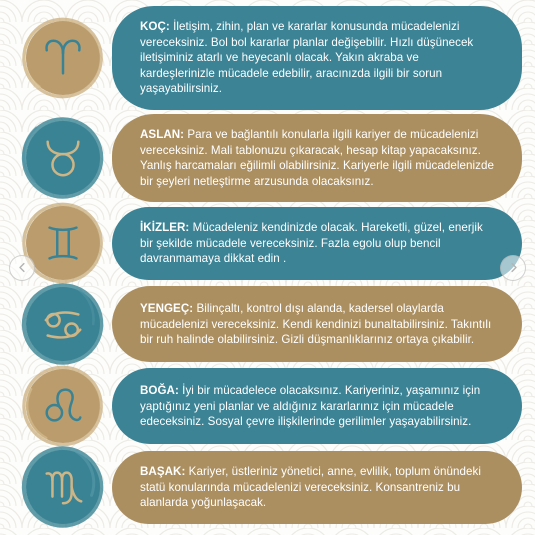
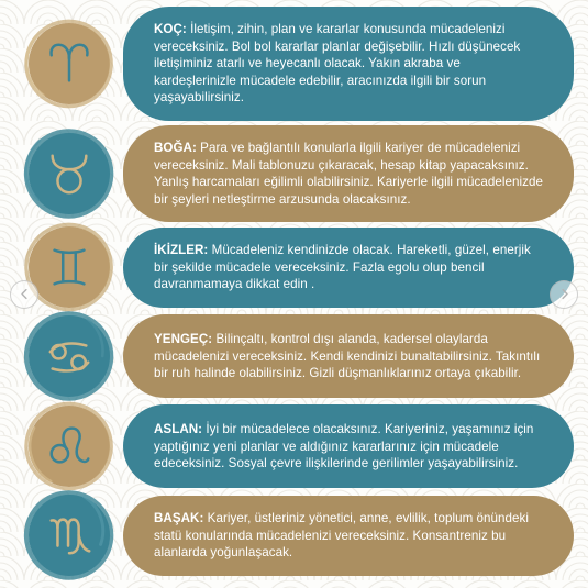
  KOÇ: İletişim, zihin, plan ve kararlar konusunda mücadelenizi vereceksiniz. Bol bol kararlar planlar değişebilir. Hızlı düşünecek iletişiminiz atarlı ve heyecanlı olacak. Yakın akraba ve kardeşlerinizle mücadele edebilir, aracınızda ilgili bir sorun yaşayabilirsiniz.
- ASLAN: Para ve bağlantılı konularla ilgili kariyer de mücadelenizi vereceksiniz. Mali tablonuzu çıkaracak, hesap kitap yapacaksınız. Yanlış harcamaları eğilimli olabilirsiniz. Kariyerle ilgili mücadelenizde bir şeyleri netleştirme arzusunda olacaksınız.
+ BOĞA: Para ve bağlantılı konularla ilgili kariyer de mücadelenizi vereceksiniz. Mali tablonuzu çıkaracak, hesap kitap yapacaksınız. Yanlış harcamaları eğilimli olabilirsiniz. Kariyerle ilgili mücadelenizde bir şeyleri netleştirme arzusunda olacaksınız.
  İKİZLER: Mücadeleniz kendinizde olacak. Hareketli, güzel, enerjik bir şekilde mücadele vereceksiniz. Fazla egolu olup bencil davranmamaya dikkat edin .
  YENGEÇ: Bilinçaltı, kontrol dışı alanda, kadersel olaylarda mücadelenizi vereceksiniz. Kendi kendinizi bunaltabilirsiniz. Takıntılı bir ruh halinde olabilirsiniz. Gizli düşmanlıklarınız ortaya çıkabilir.
- BOĞA: İyi bir mücadelece olacaksınız. Kariyeriniz, yaşamınız için yaptığınız yeni planlar ve aldığınız kararlarınız için mücadele edeceksiniz. Sosyal çevre ilişkilerinde gerilimler yaşayabilirsiniz.
+ ASLAN: İyi bir mücadelece olacaksınız. Kariyeriniz, yaşamınız için yaptığınız yeni planlar ve aldığınız kararlarınız için mücadele edeceksiniz. Sosyal çevre ilişkilerinde gerilimler yaşayabilirsiniz.
  BAŞAK: Kariyer, üstleriniz yönetici, anne, evlilik, toplum önündeki statü konularında mücadelenizi vereceksiniz. Konsantreniz bu alanlarda yoğunlaşacak.
